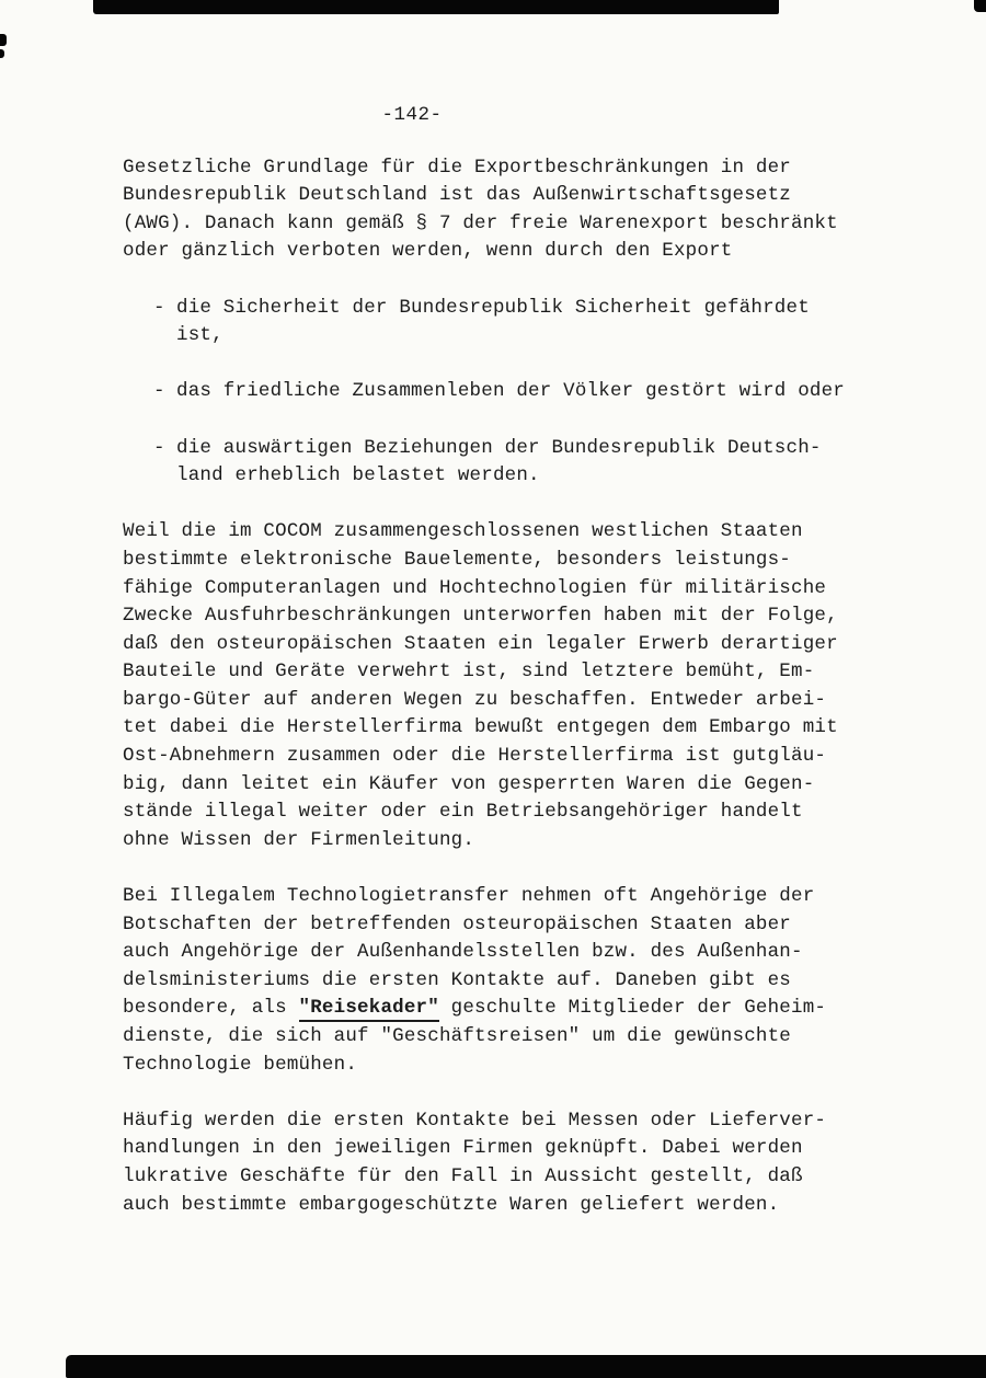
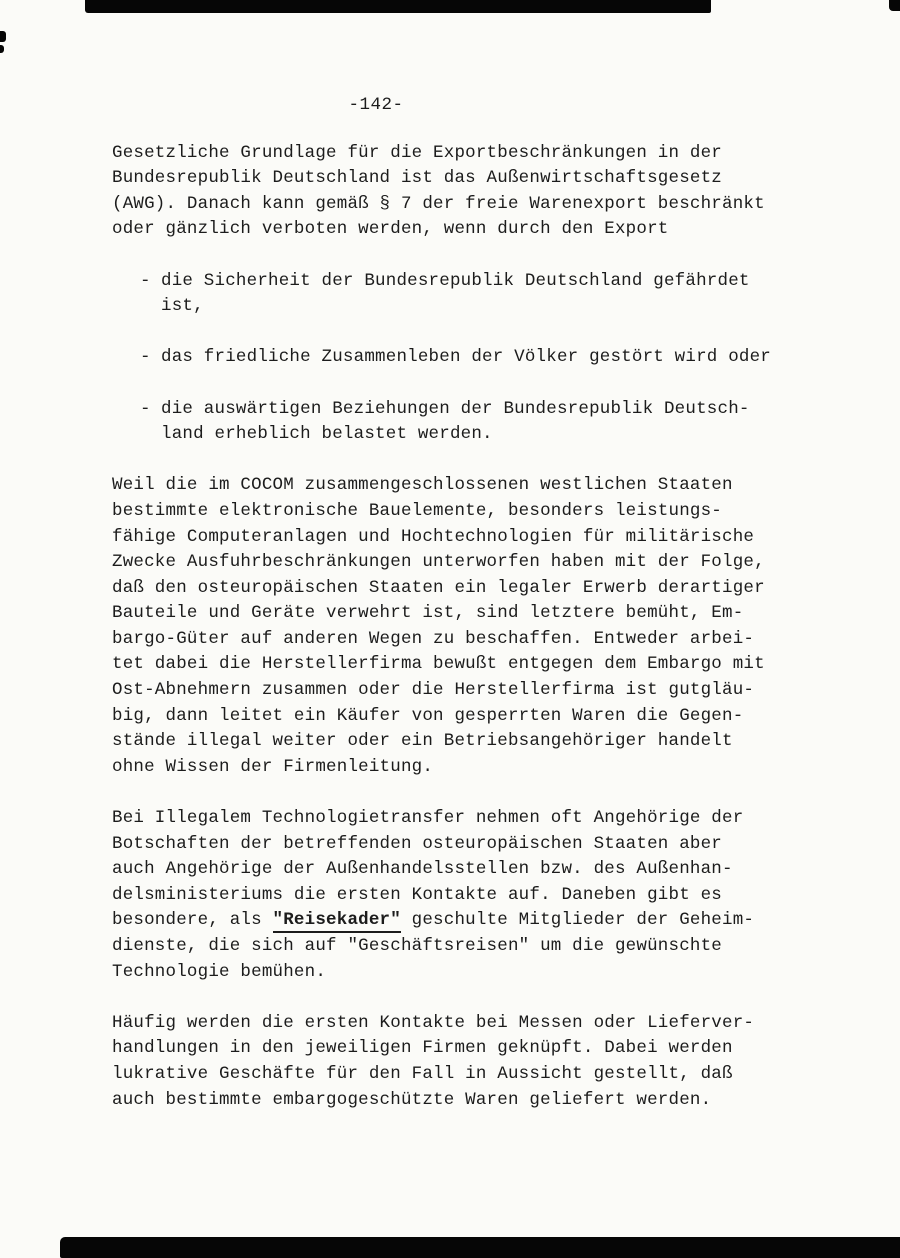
  -142-
  Gesetzliche Grundlage für die Exportbeschränkungen in der
  Bundesrepublik Deutschland ist das Außenwirtschaftsgesetz
  (AWG). Danach kann gemäß § 7 der freie Warenexport beschränkt
  oder gänzlich verboten werden, wenn durch den Export
  -
- die Sicherheit der Bundesrepublik Sicherheit gefährdet
+ die Sicherheit der Bundesrepublik Deutschland gefährdet
  ist,
  -
  das friedliche Zusammenleben der Völker gestört wird oder
  -
  die auswärtigen Beziehungen der Bundesrepublik Deutsch-
  land erheblich belastet werden.
  Weil die im COCOM zusammengeschlossenen westlichen Staaten
  bestimmte elektronische Bauelemente, besonders leistungs-
  fähige Computeranlagen und Hochtechnologien für militärische
  Zwecke Ausfuhrbeschränkungen unterworfen haben mit der Folge,
  daß den osteuropäischen Staaten ein legaler Erwerb derartiger
  Bauteile und Geräte verwehrt ist, sind letztere bemüht, Em-
  bargo-Güter auf anderen Wegen zu beschaffen. Entweder arbei-
  tet dabei die Herstellerfirma bewußt entgegen dem Embargo mit
  Ost-Abnehmern zusammen oder die Herstellerfirma ist gutgläu-
  big, dann leitet ein Käufer von gesperrten Waren die Gegen-
  stände illegal weiter oder ein Betriebsangehöriger handelt
  ohne Wissen der Firmenleitung.
  Bei Illegalem Technologietransfer nehmen oft Angehörige der
  Botschaften der betreffenden osteuropäischen Staaten aber
  auch Angehörige der Außenhandelsstellen bzw. des Außenhan-
  delsministeriums die ersten Kontakte auf. Daneben gibt es
  besondere, als "Reisekader" geschulte Mitglieder der Geheim-
  dienste, die sich auf "Geschäftsreisen" um die gewünschte
  Technologie bemühen.
  Häufig werden die ersten Kontakte bei Messen oder Lieferver-
  handlungen in den jeweiligen Firmen geknüpft. Dabei werden
  lukrative Geschäfte für den Fall in Aussicht gestellt, daß
  auch bestimmte embargogeschützte Waren geliefert werden.
